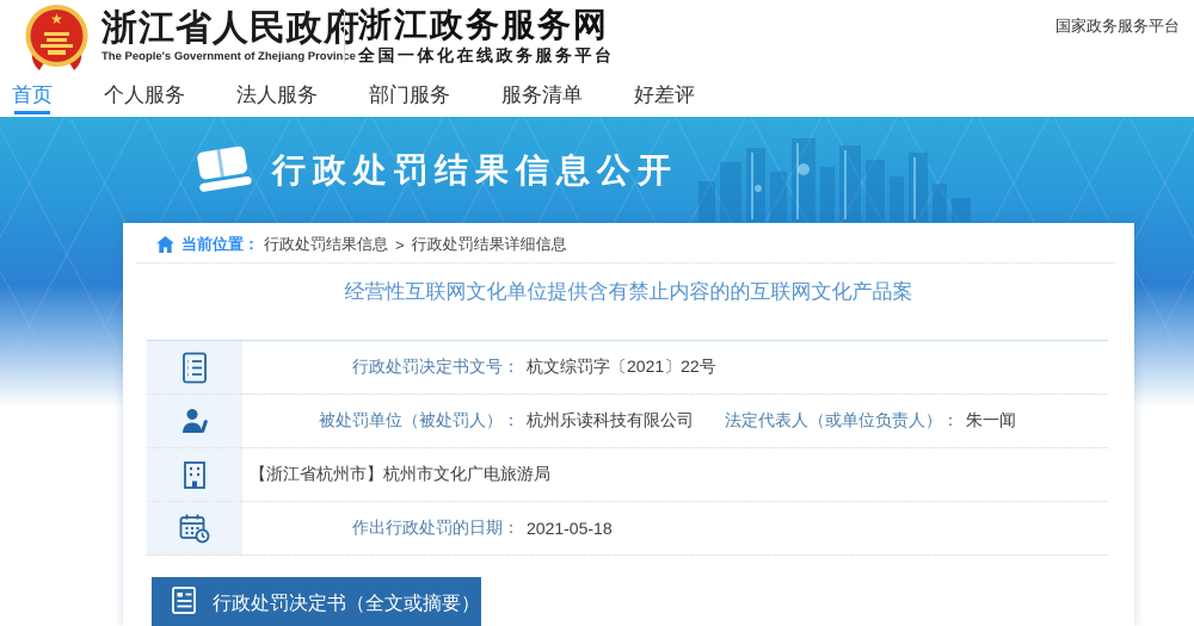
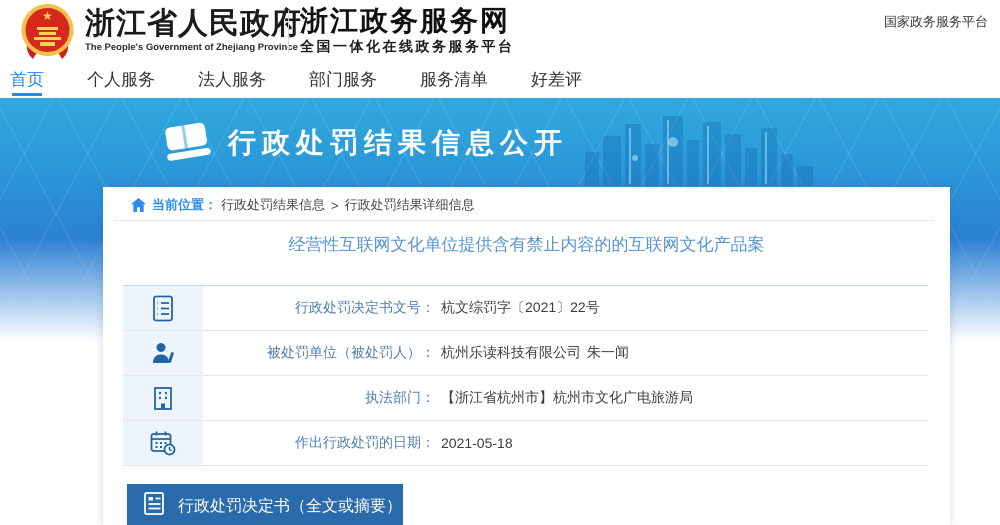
  ★
  浙江省人民政府
  The People's Government of Zhejiang Province
  浙江政务服务网
  全国一体化在线政务服务平台
  国家政务服务平台
  首页
  个人服务
  法人服务
  部门服务
  服务清单
  好差评
  行政处罚结果信息公开
  当前位置：
  行政处罚结果信息
  >
  行政处罚结果详细信息
  经营性互联网文化单位提供含有禁止内容的的互联网文化产品案
  行政处罚决定书文号：
  杭文综罚字〔2021〕22号
  被处罚单位（被处罚人）：
  杭州乐读科技有限公司
- 法定代表人（或单位负责人）：
  朱一闻
+ 执法部门：
  【浙江省杭州市】杭州市文化广电旅游局
  作出行政处罚的日期：
  2021-05-18
  行政处罚决定书（全文或摘要）
